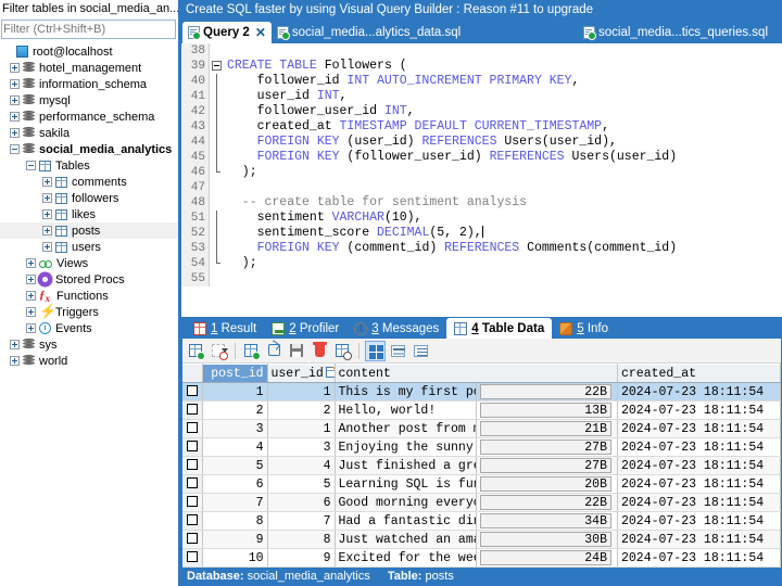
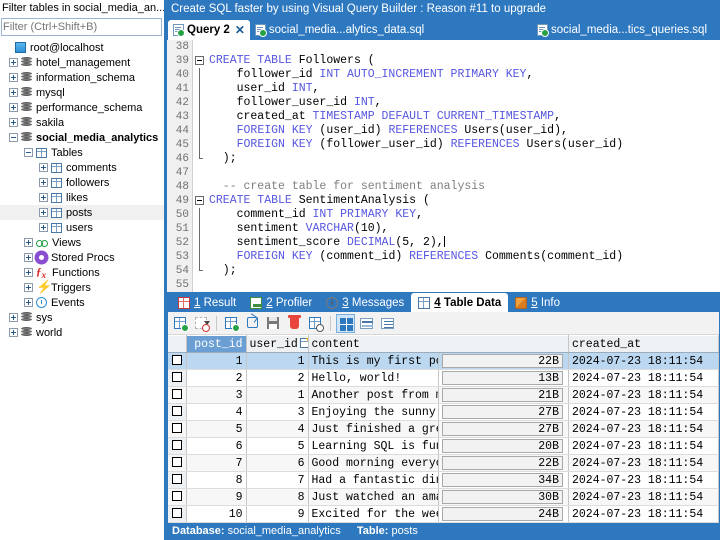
  Filter tables in social_media_an...
  Filter (Ctrl+Shift+B)
  root@localhost
  hotel_management
  information_schema
  mysql
  performance_schema
  sakila
  social_media_analytics
  Tables
  comments
  followers
  likes
  posts
  users
  Views
  Stored Procs
  ƒx
  Functions
  ⚡
  Triggers
  Events
  sys
  world
  Create SQL faster by using Visual Query Builder : Reason #11 to upgrade
  Query 2
  ✕
  social_media...alytics_data.sql
  social_media...tics_queries.sql
  38
  39
  CREATE TABLE Followers (
  40
  follower_id INT AUTO_INCREMENT PRIMARY KEY,
  41
  user_id INT,
  42
  follower_user_id INT,
  43
  created_at TIMESTAMP DEFAULT CURRENT_TIMESTAMP,
  44
  FOREIGN KEY (user_id) REFERENCES Users(user_id),
  45
  FOREIGN KEY (follower_user_id) REFERENCES Users(user_id)
  46
  );
  47
  48
  -- create table for sentiment analysis
+ 49
+ CREATE TABLE SentimentAnalysis (
+ 50
+ comment_id INT PRIMARY KEY,
  51
  sentiment VARCHAR(10),
  52
  sentiment_score DECIMAL(5, 2),
  53
  FOREIGN KEY (comment_id) REFERENCES Comments(comment_id)
  54
  );
  55
  1 Result
  2 Profiler
  i
  3 Messages
  4 Table Data
  5 Info
  	post_id	user_id	content	created_at
  	1	1	This is my first p	22B	2024-07-23 18:11:54
  	2	2	Hello, world!	13B	2024-07-23 18:11:54
  	3	1	Another post from	21B	2024-07-23 18:11:54
  	4	3	Enjoying the sunny	27B	2024-07-23 18:11:54
  	5	4	Just finished a gr	27B	2024-07-23 18:11:54
  	6	5	Learning SQL is fu	20B	2024-07-23 18:11:54
  	7	6	Good morning every	22B	2024-07-23 18:11:54
  	8	7	Had a fantastic di	34B	2024-07-23 18:11:54
  	9	8	Just watched an am	30B	2024-07-23 18:11:54
  	10	9	Excited for the we	24B	2024-07-23 18:11:54
  Database: social_media_analytics Table: posts
